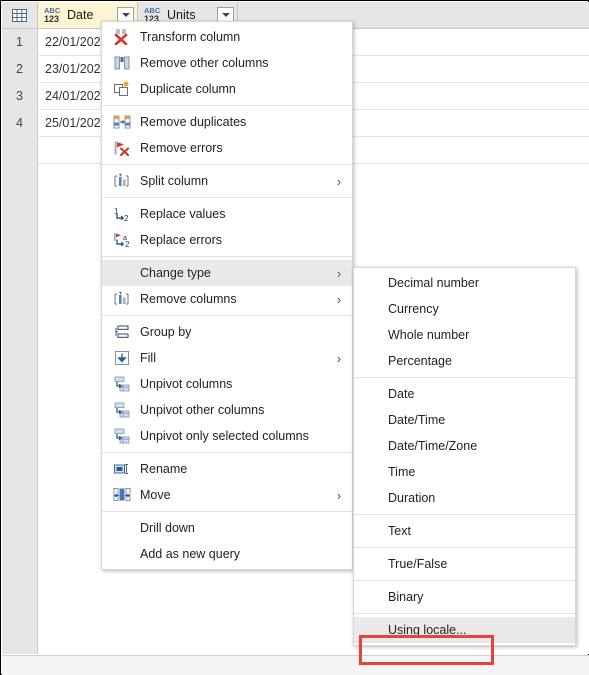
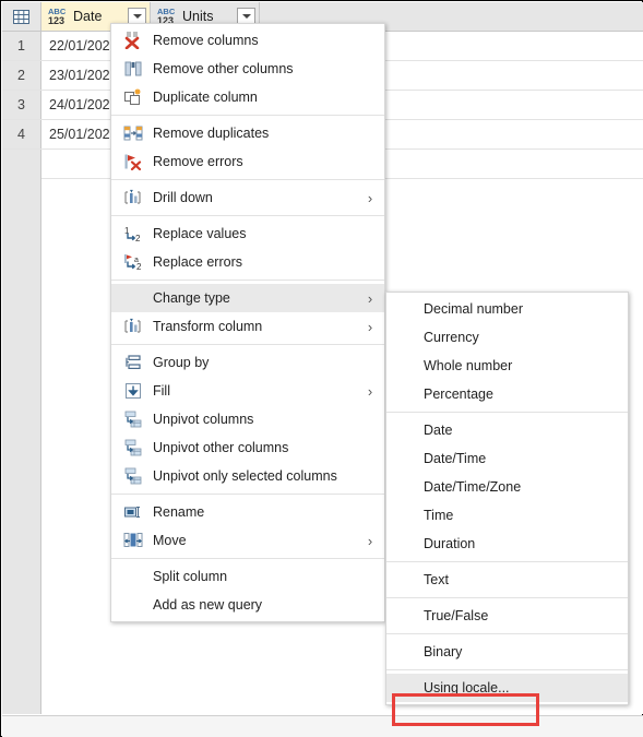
  ABC
  123
  Date
  ABC
  123
  Units
  1
  22/01/202
  2
  23/01/202
  3
  24/01/202
  4
  25/01/202
- Transform column
+ Remove columns
  Remove other columns
  Duplicate column
  Remove duplicates
  Remove errors
- Split column
+ Drill down
  ›
  1
  2
  Replace values
  2
  Replace errors
  Change type
  ›
- Remove columns
+ Transform column
  ›
  Group by
  Fill
  ›
  Unpivot columns
  Unpivot other columns
  Unpivot only selected columns
  Rename
  Move
  ›
- Drill down
+ Split column
  Add as new query
  Decimal number
  Currency
  Whole number
  Percentage
  Date
  Date/Time
  Date/Time/Zone
  Time
  Duration
  Text
  True/False
  Binary
  Using locale...
